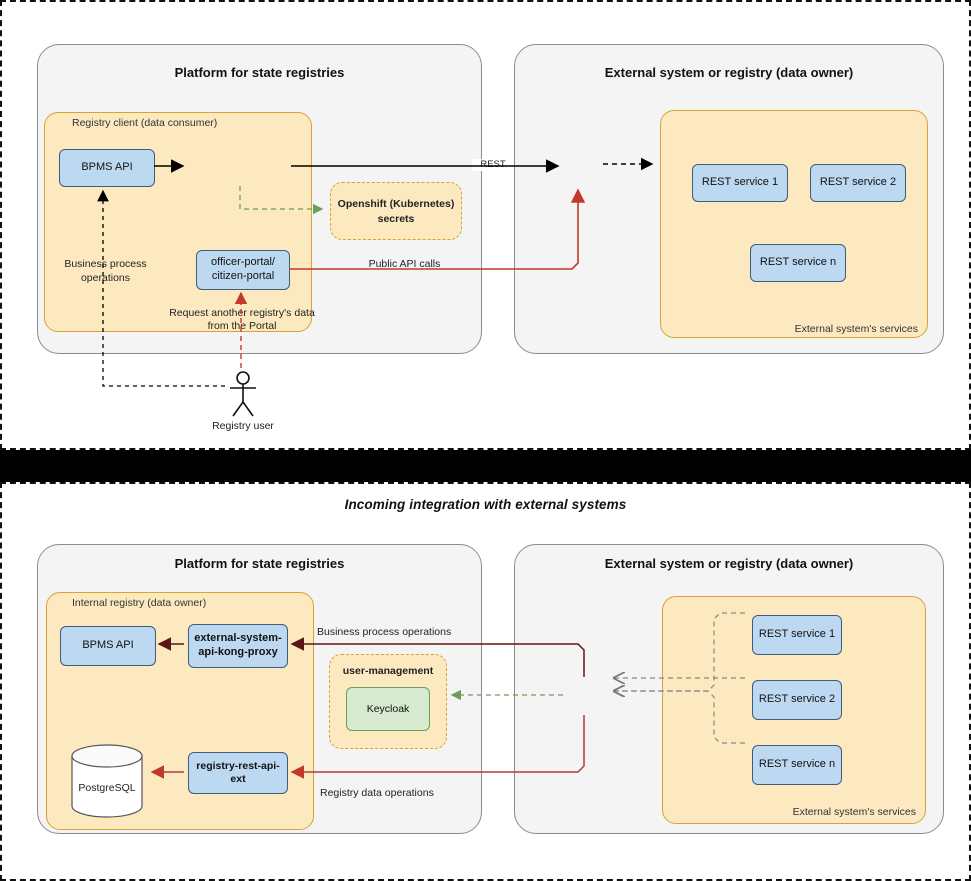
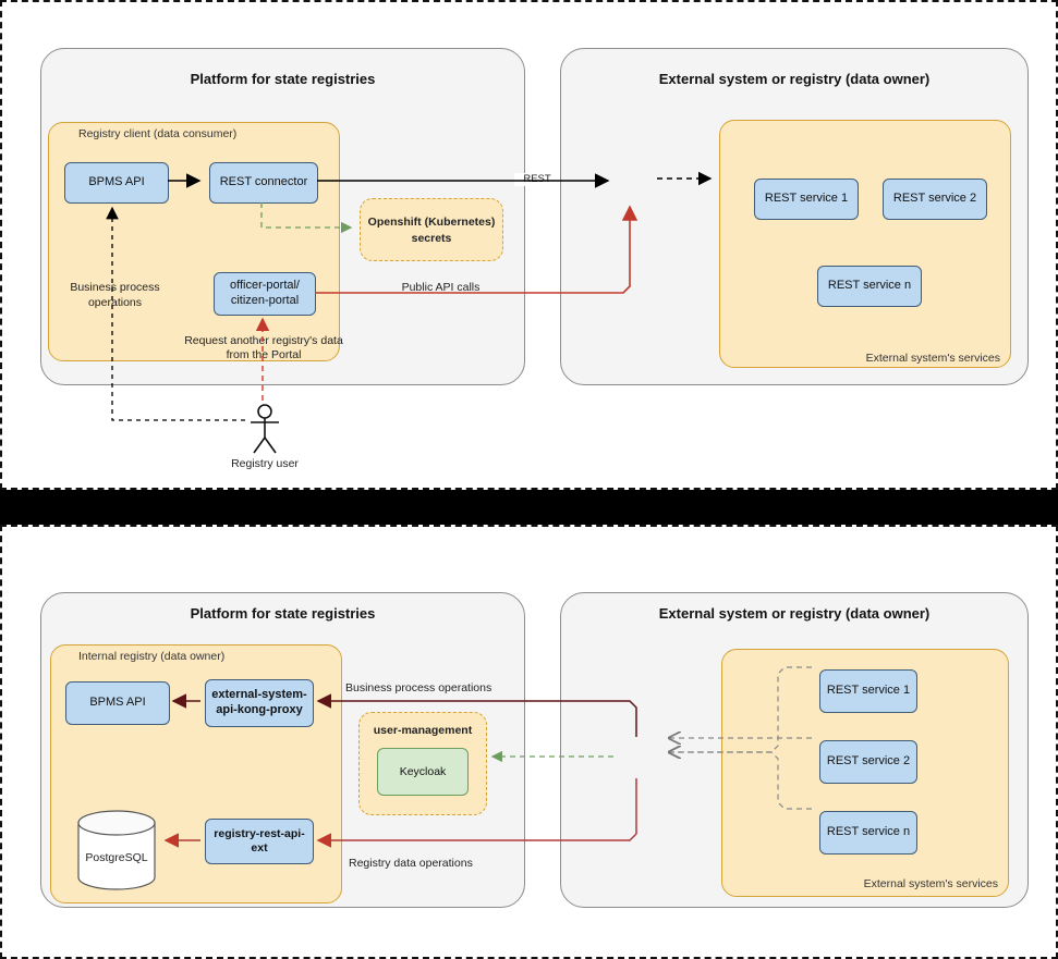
  Platform for state registries
  Registry client (data consumer)
  BPMS API
+ REST connector
  officer-portal/
  citizen-portal
  Openshift (Kubernetes)
  secrets
  Business process
  operations
  Request anothr registry's data
  from the Portal
  Public API calls
  REST
  External system or registry (data owner)
  External system's services
  REST service 1
  REST service 2
  REST service n
  Registry user
- Incoming integration with external systems
  Platform for state registries
  Internal registry (data owner)
  BPMS API
  external-system-
  api-kong-proxy
  registry-rest-api-ext
  PostgreSQL
  user-management
  Keycloak
  Business process operations
  Registry data operations
  External system or registry (data owner)
  External system's services
  REST service 1
  REST service 2
  REST service n
